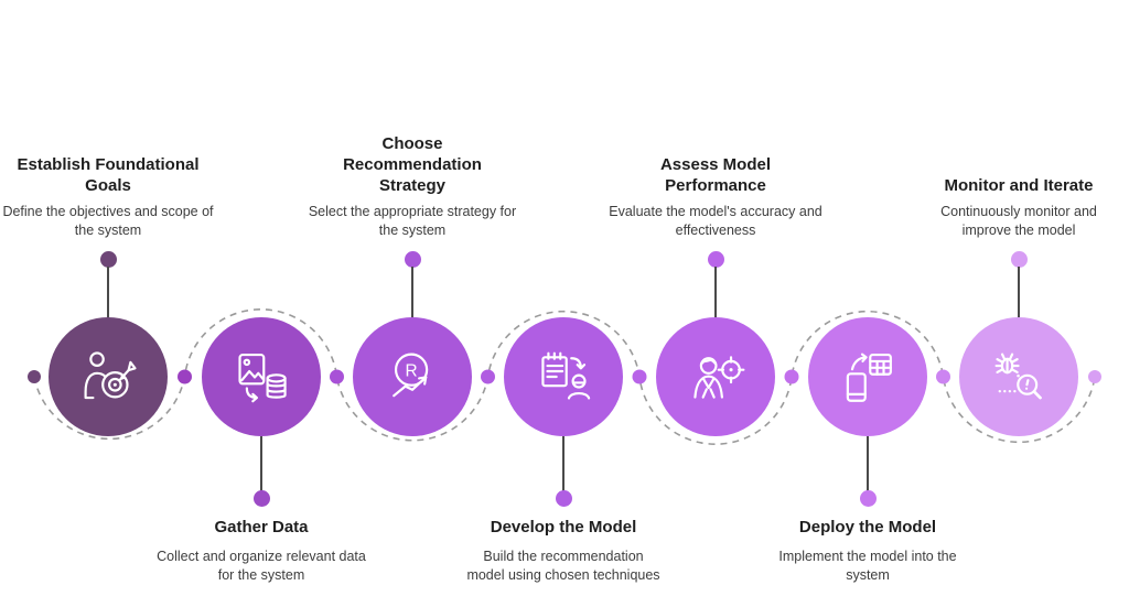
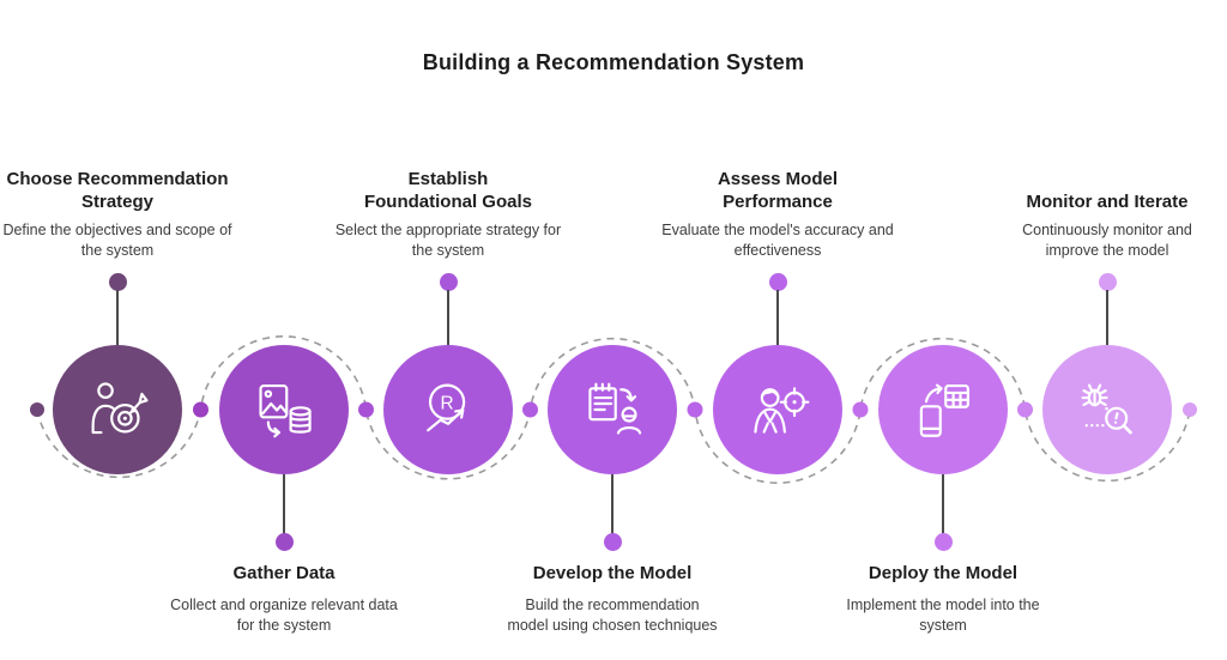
+ Building a Recommendation System
- Establish Foundational Goals
+ Choose Recommendation Strategy
  Define the objectives and scope of the system
  Gather Data
  Collect and organize relevant data for the system
- Choose Recommendation Strategy
+ Establish Foundational Goals
  Select the appropriate strategy for the system
  R
  Develop the Model
  Build the recommendation model using chosen techniques
  Assess Model Performance
  Evaluate the model's accuracy and effectiveness
  Deploy the Model
  Implement the model into the system
  Monitor and Iterate
  Continuously monitor and improve the model
